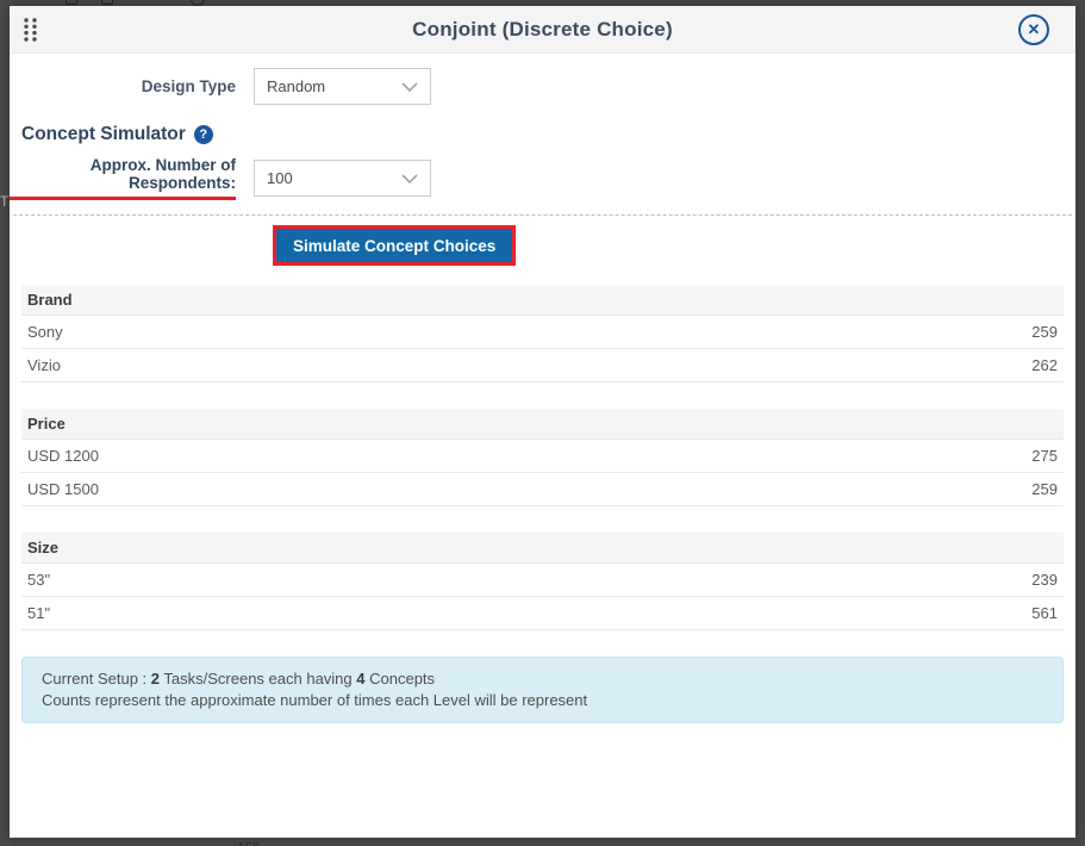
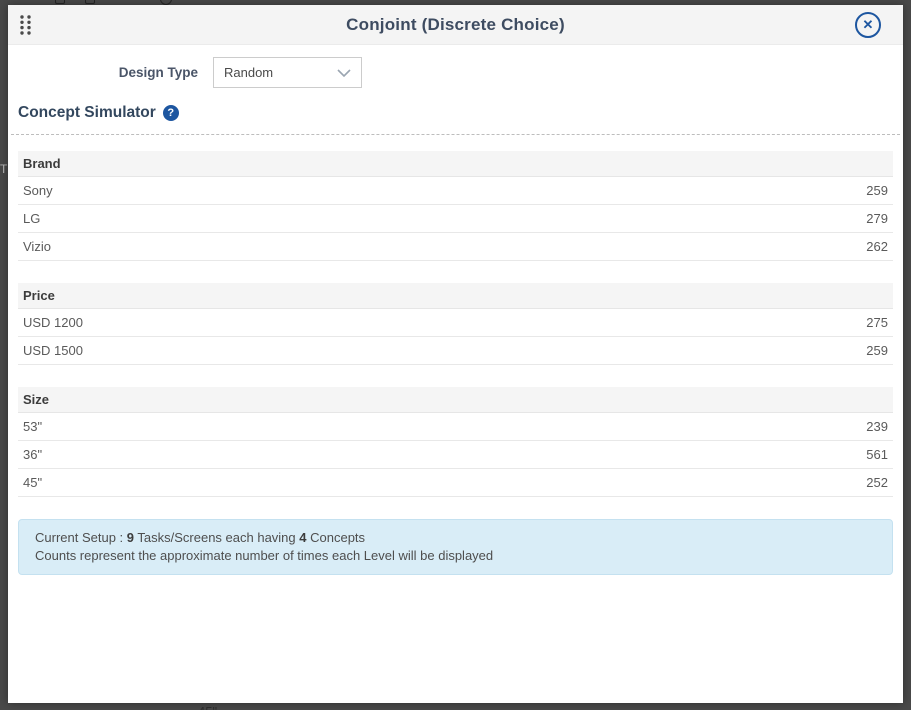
  T
  Conjoint (Discrete Choice)
  ✕
  Design Type
  Random
  Concept Simulator
  ?
- Approx. Number of Respondents:
- 100
- Simulate Concept Choices
  Brand
  Sony
  259
+ LG
+ 279
  Vizio
  262
  Price
  USD 1200
  275
  USD 1500
  259
  Size
  53"
  239
- 51"
+ 36"
  561
+ 45"
+ 252
- Current Setup : 2 Tasks/Screens each having 4 Concepts
+ Current Setup : 9 Tasks/Screens each having 4 Concepts
- Counts represent the approximate number of times each Level will be represent
+ Counts represent the approximate number of times each Level will be displayed
